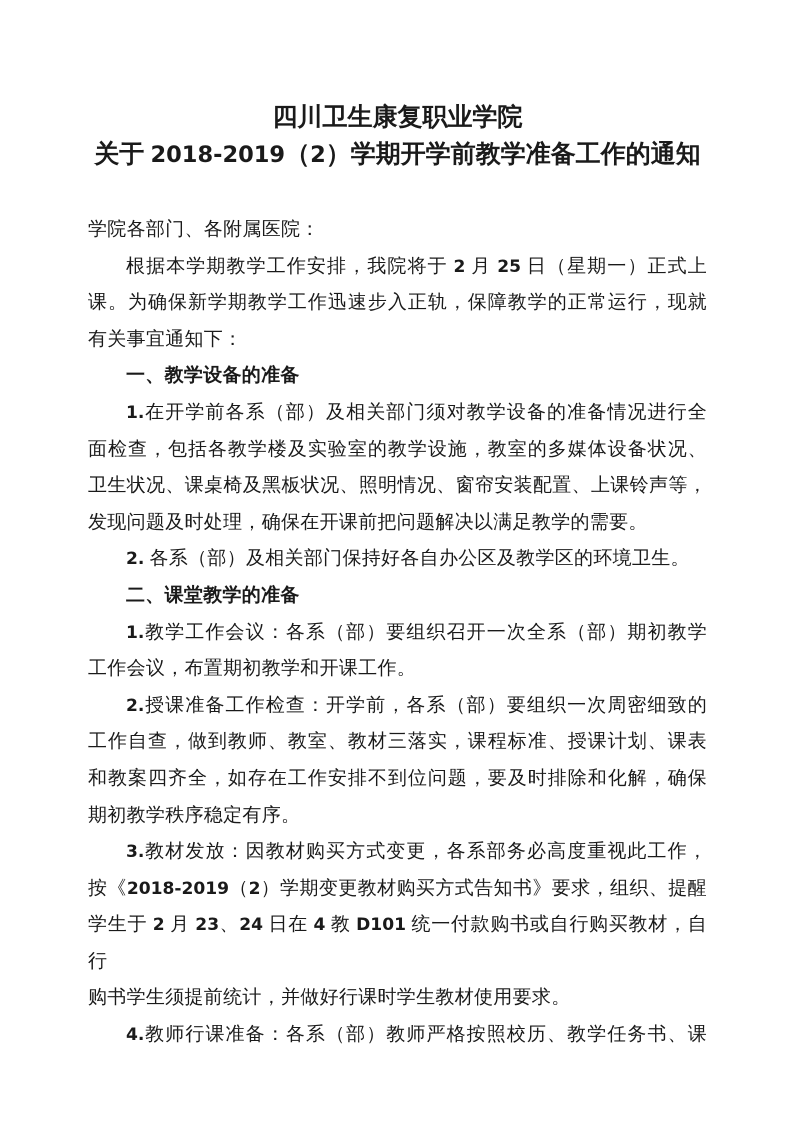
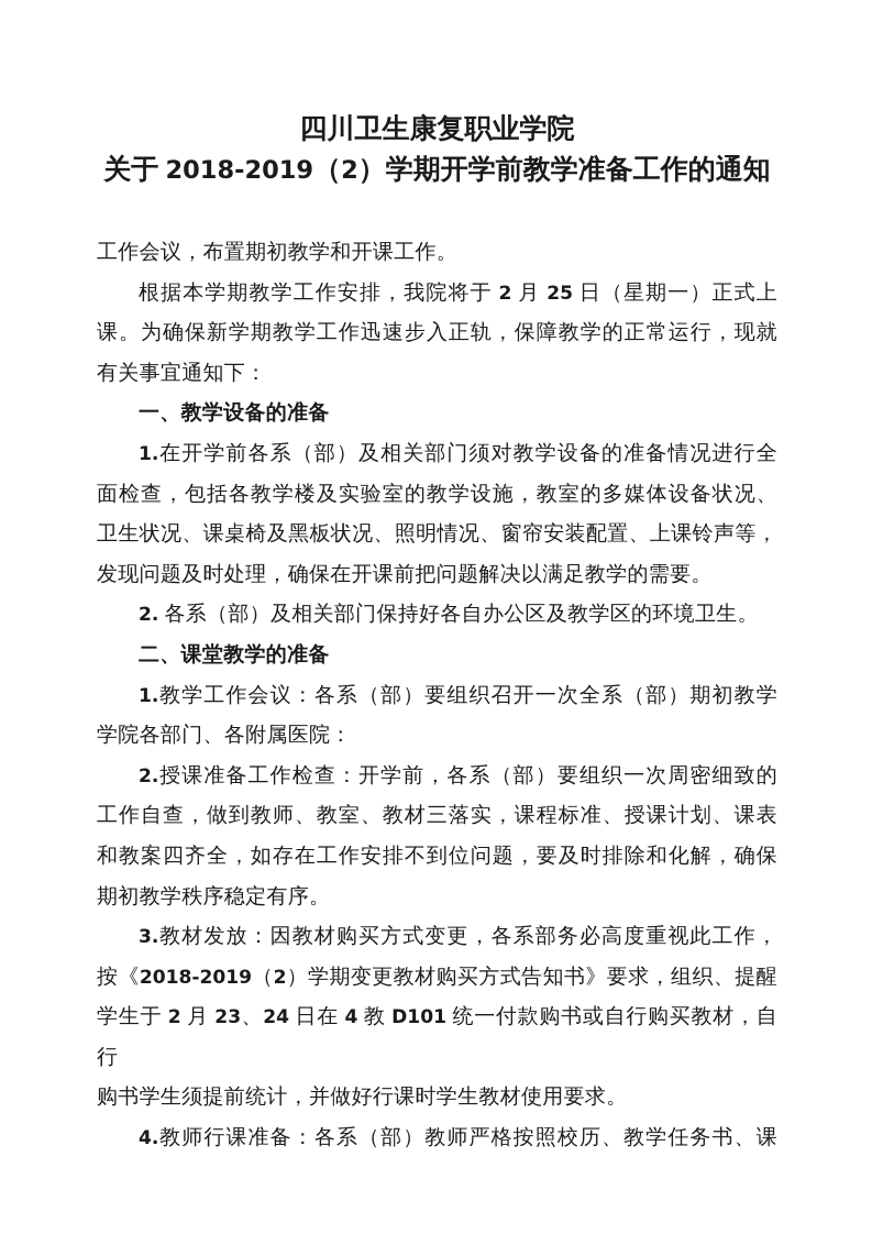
  四川卫生康复职业学院
  关于 2018-2019（2）学期开学前教学准备工作的通知
- 学院各部门、各附属医院：
+ 工作会议，布置期初教学和开课工作。
  根据本学期教学工作安排，我院将于 2 月 25 日（星期一）正式上
  课。为确保新学期教学工作迅速步入正轨，保障教学的正常运行，现就
  有关事宜通知下：
  一、教学设备的准备
  1.在开学前各系（部）及相关部门须对教学设备的准备情况进行全
  面检查，包括各教学楼及实验室的教学设施，教室的多媒体设备状况、
  卫生状况、课桌椅及黑板状况、照明情况、窗帘安装配置、上课铃声等，
  发现问题及时处理，确保在开课前把问题解决以满足教学的需要。
  2. 各系（部）及相关部门保持好各自办公区及教学区的环境卫生。
  二、课堂教学的准备
  1.教学工作会议：各系（部）要组织召开一次全系（部）期初教学
- 工作会议，布置期初教学和开课工作。
+ 学院各部门、各附属医院：
  2.授课准备工作检查：开学前，各系（部）要组织一次周密细致的
  工作自查，做到教师、教室、教材三落实，课程标准、授课计划、课表
  和教案四齐全，如存在工作安排不到位问题，要及时排除和化解，确保
  期初教学秩序稳定有序。
  3.教材发放：因教材购买方式变更，各系部务必高度重视此工作，
  按《2018-2019（2）学期变更教材购买方式告知书》要求，组织、提醒
  学生于 2 月 23、24 日在 4 教 D101 统一付款购书或自行购买教材，自行
  购书学生须提前统计，并做好行课时学生教材使用要求。
  4.教师行课准备：各系（部）教师严格按照校历、教学任务书、课
